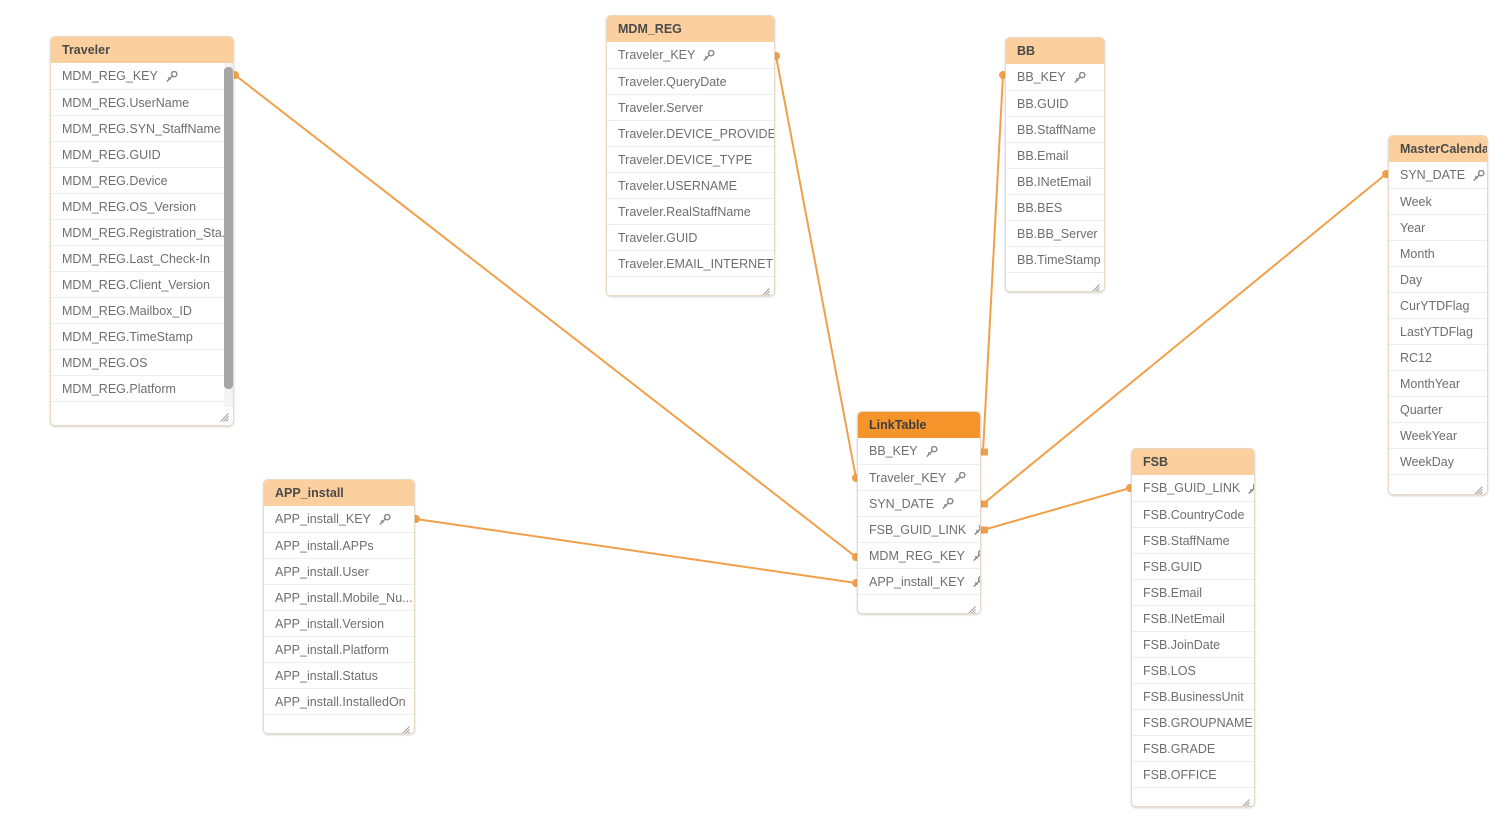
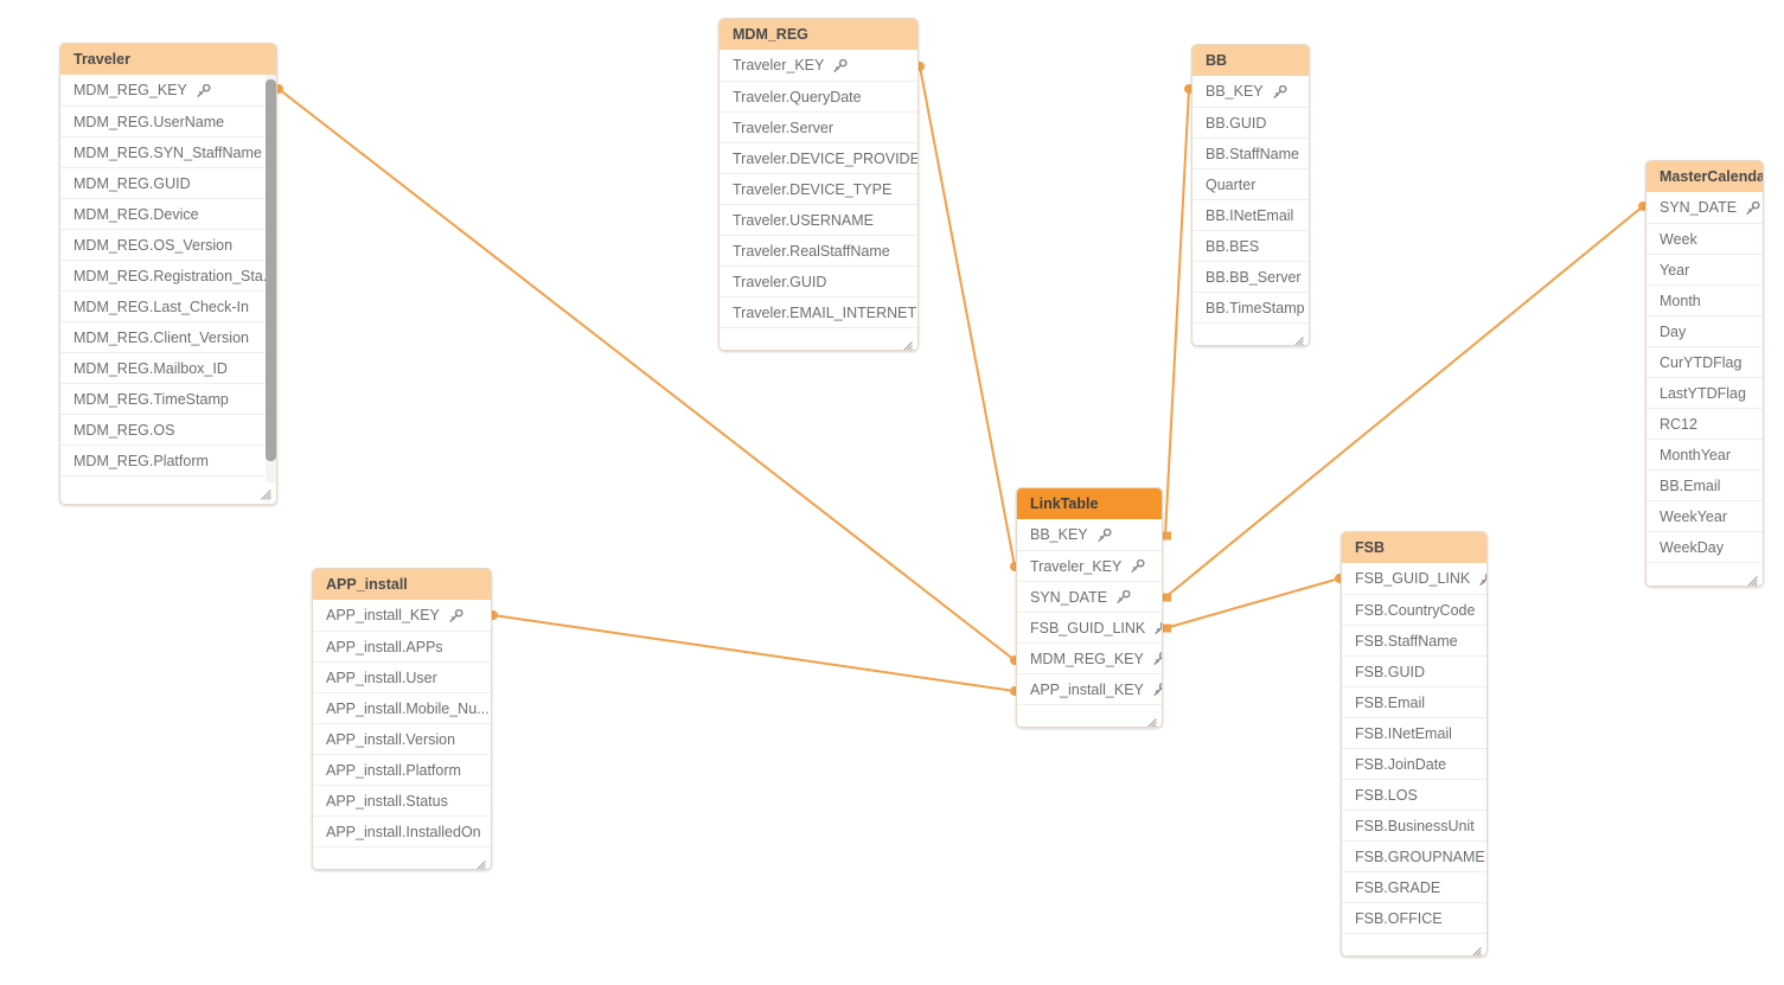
  Traveler
  MDM_REG_KEY
  MDM_REG.UserName
  MDM_REG.SYN_StaffName
  MDM_REG.GUID
  MDM_REG.Device
  MDM_REG.OS_Version
  MDM_REG.Registration_Sta
  MDM_REG.Last_Check-In
  MDM_REG.Client_Version
  MDM_REG.Mailbox_ID
  MDM_REG.TimeStamp
  MDM_REG.OS
  MDM_REG.Platform
  MDM_REG
  Traveler_KEY
  Traveler.QueryDate
  Traveler.Server
  Traveler.DEVICE_PROVIDE
  Traveler.DEVICE_TYPE
  Traveler.USERNAME
  Traveler.RealStaffName
  Traveler.GUID
  Traveler.EMAIL_INTERNET
  BB
  BB_KEY
  BB.GUID
  BB.StaffName
- BB.Email
+ Quarter
  BB.INetEmail
  BB.BES
  BB.BB_Server
  BB.TimeStamp
  MasterCalenda
  SYN_DATE
  Week
  Year
  Month
  Day
  CurYTDFlag
  LastYTDFlag
  RC12
  MonthYear
- Quarter
+ BB.Email
  WeekYear
  WeekDay
  LinkTable
  BB_KEY
  Traveler_KEY
  SYN_DATE
  FSB_GUID_LINK
  MDM_REG_KEY
  APP_install_KEY
  FSB
  FSB_GUID_LINK
  FSB.CountryCode
  FSB.StaffName
  FSB.GUID
  FSB.Email
  FSB.INetEmail
  FSB.JoinDate
  FSB.LOS
  FSB.BusinessUnit
  FSB.GROUPNAME
  FSB.GRADE
  FSB.OFFICE
  APP_install
  APP_install_KEY
  APP_install.APPs
  APP_install.User
  APP_install.Mobile_Nu...
  APP_install.Version
  APP_install.Platform
  APP_install.Status
  APP_install.InstalledOn
